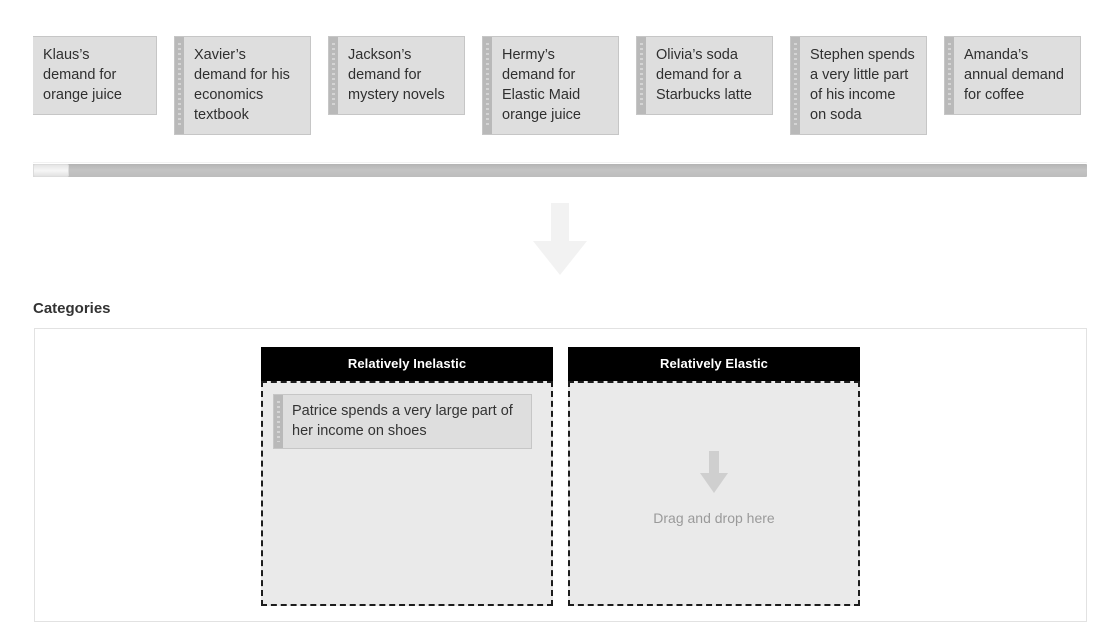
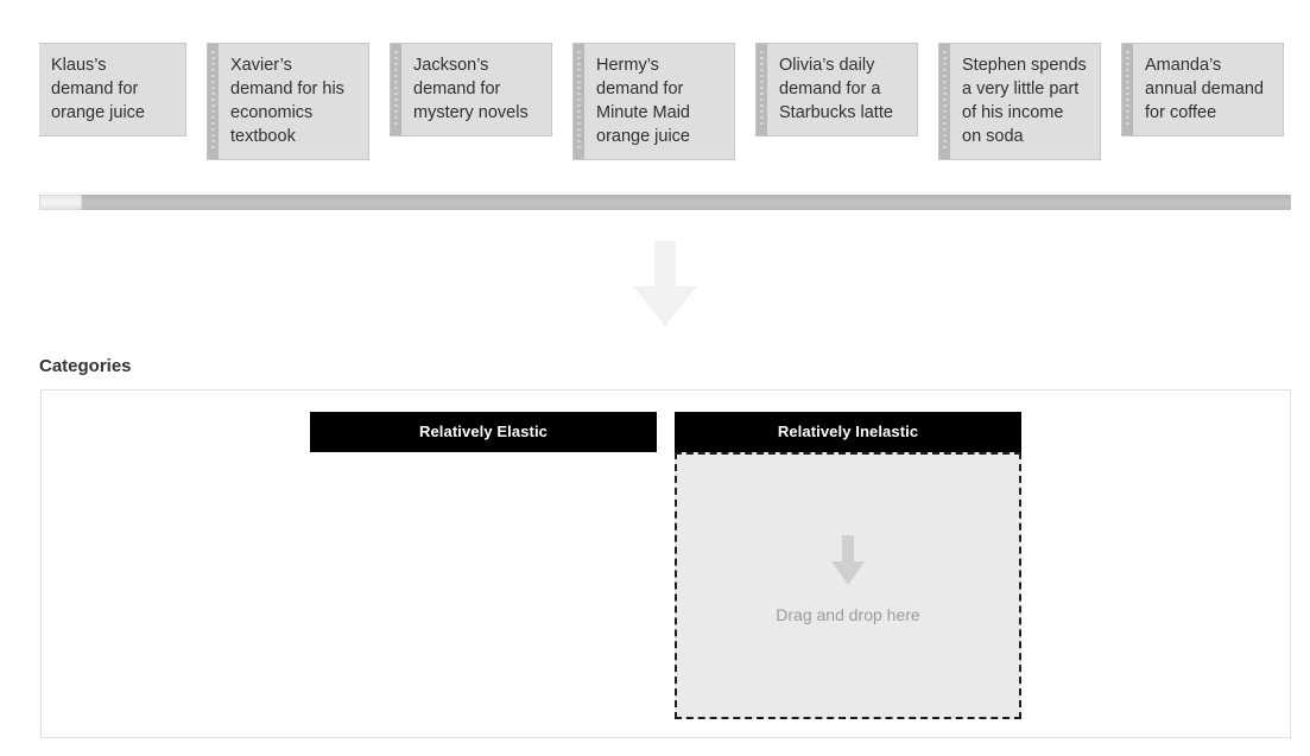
  Klaus’s demand for orange juice
  Xavier’s demand for his economics textbook
  Jackson’s demand for mystery novels
- Hermy’s demand for Elastic Maid orange juice
+ Hermy’s demand for Minute Maid orange juice
- Olivia’s soda demand for a Starbucks latte
+ Olivia’s daily demand for a Starbucks latte
  Stephen spends a very little part of his income on soda
  Amanda’s annual demand for coffee
  Categories
- Relatively Inelastic
+ Relatively Elastic
- Patrice spends a very large part of her income on shoes
- Relatively Elastic
+ Relatively Inelastic
  Drag and drop here
